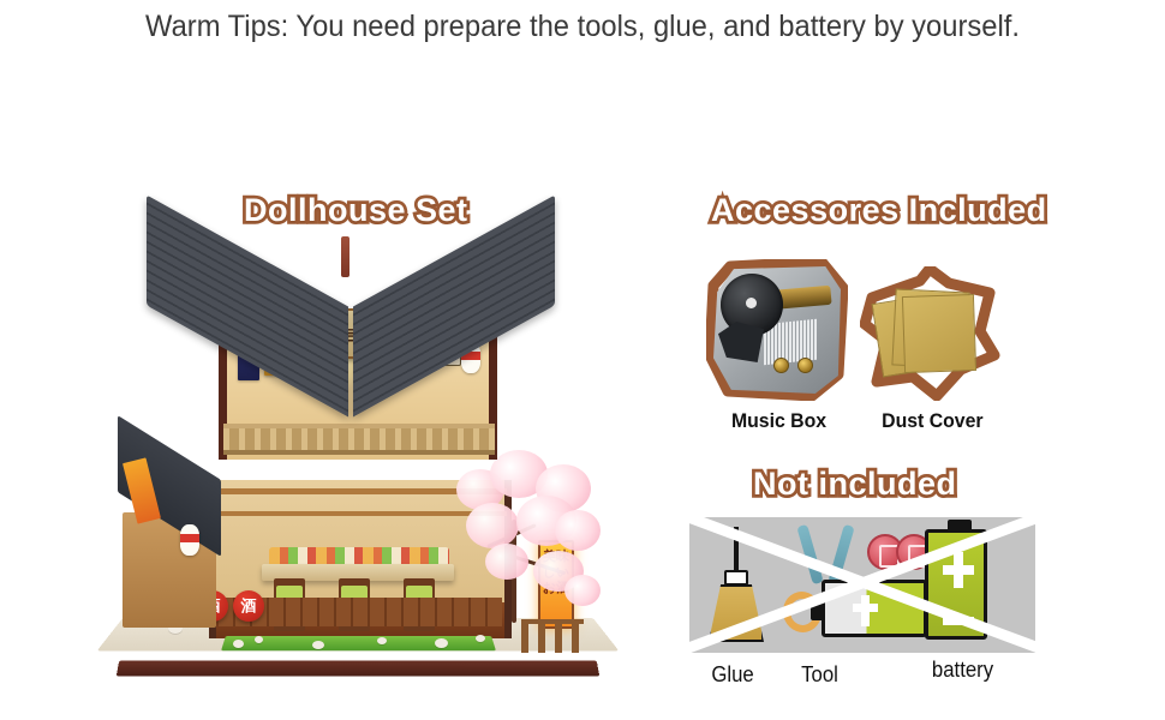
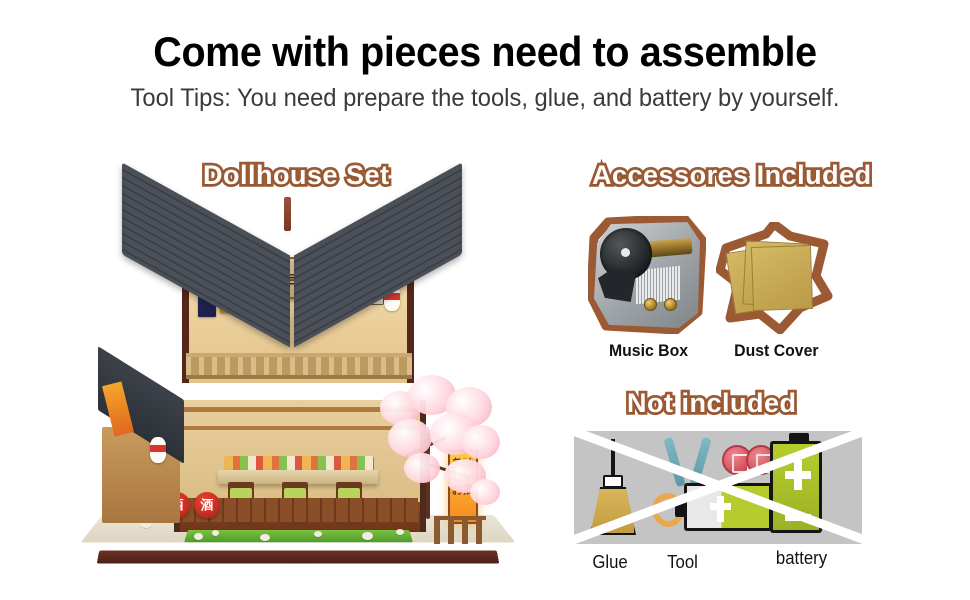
+ Come with pieces need to assemble
- Warm Tips: You need prepare the tools, glue, and battery by yourself.
+ Tool Tips: You need prepare the tools, glue, and battery by yourself.
  Dollhouse Set
  酒
  Accessores Included
  Music Box
  Dust Cover
  Not included
  Glue
  Tool
  battery
